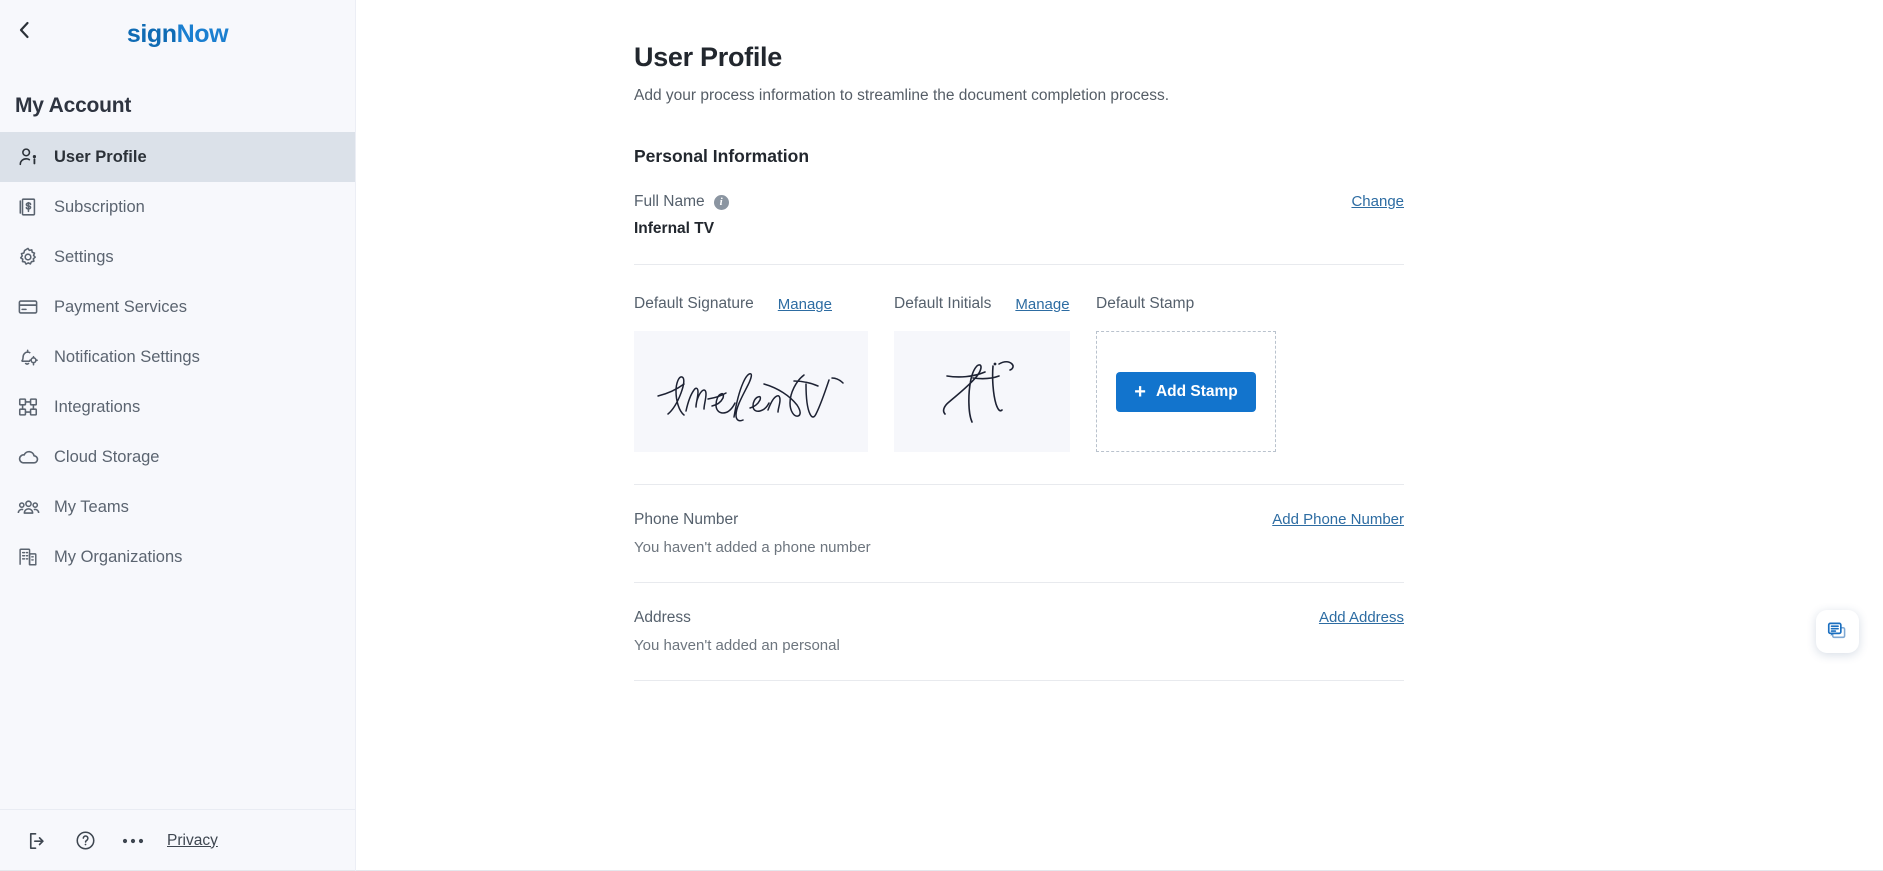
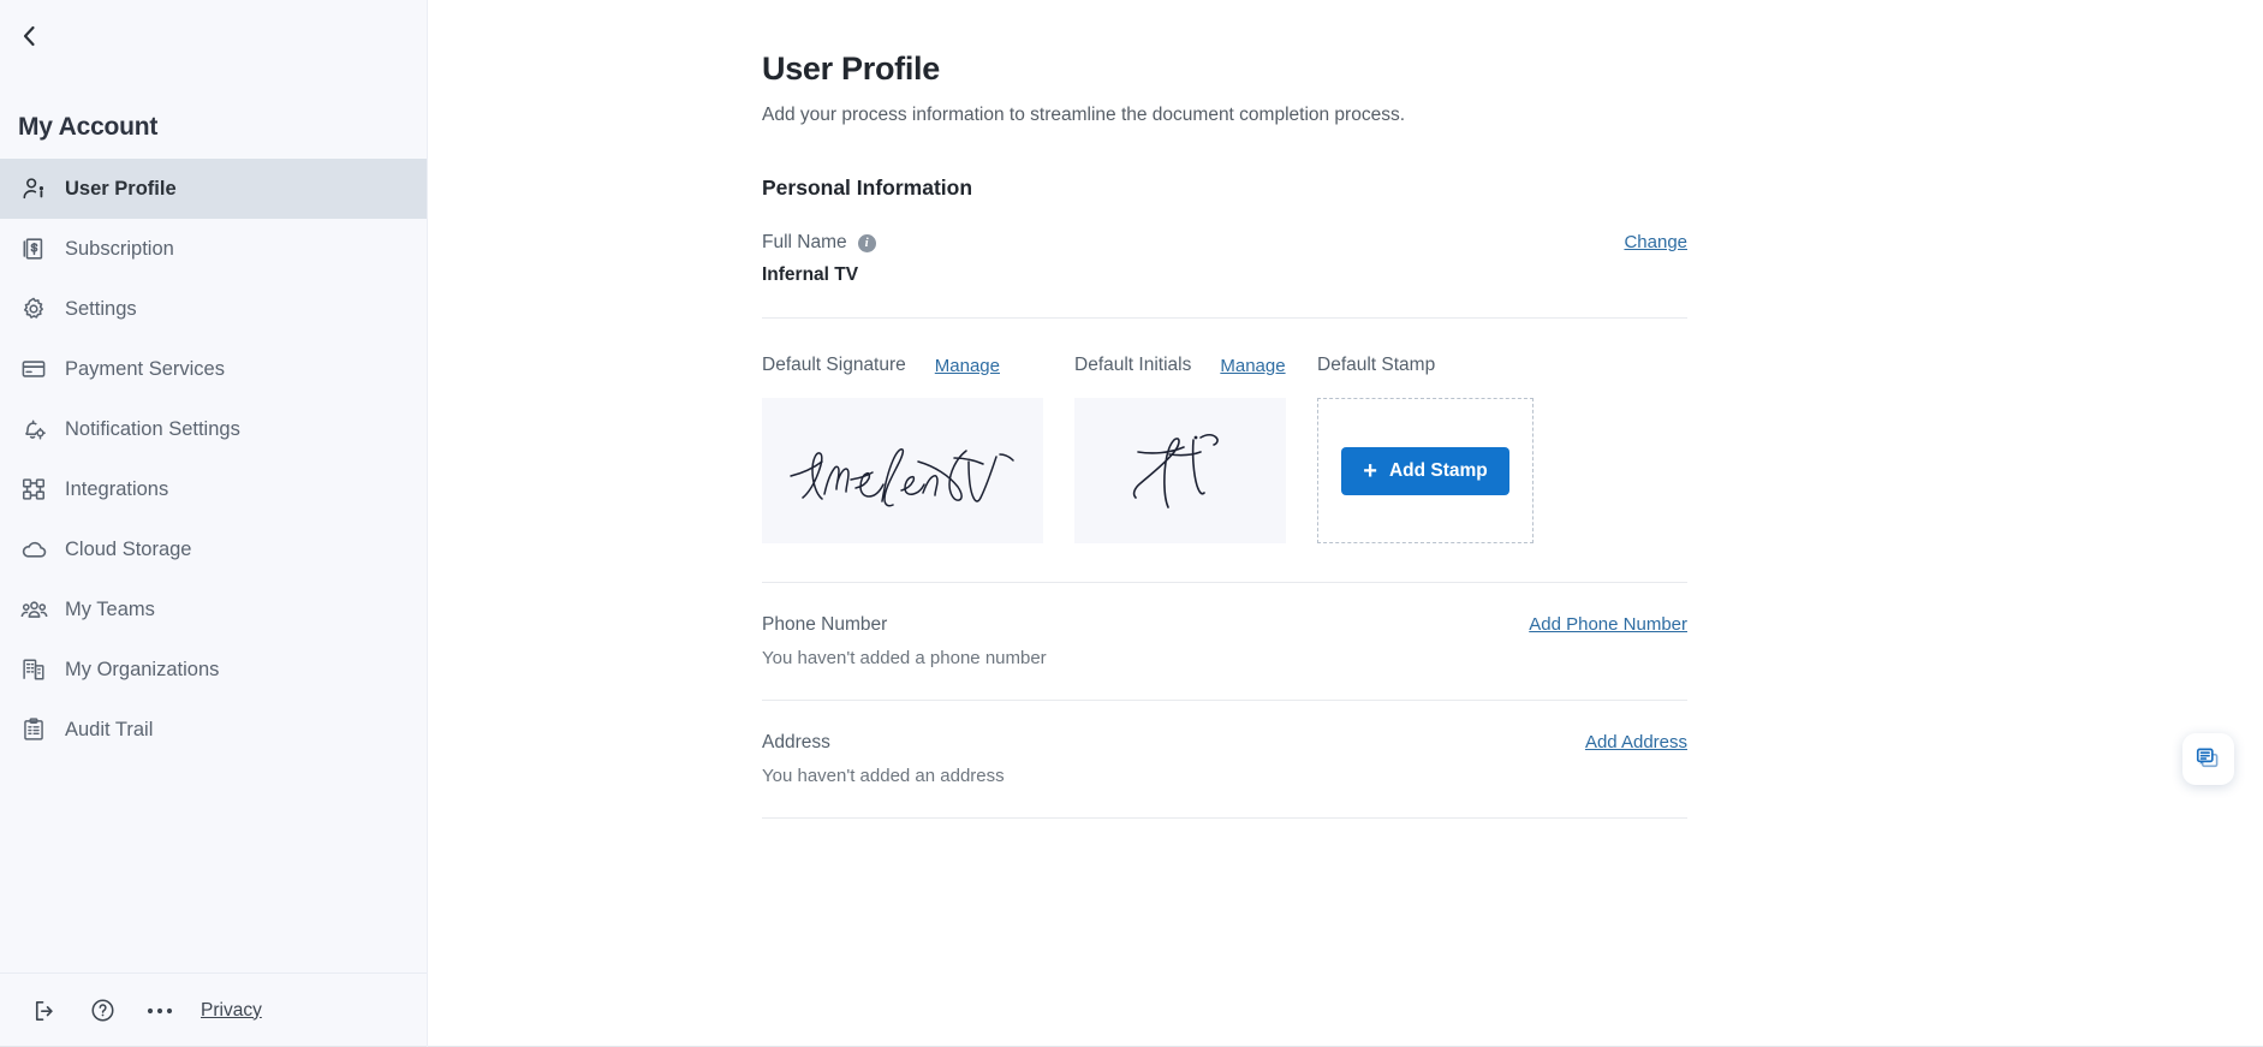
- signNow
  My Account
  User Profile
  Subscription
  Settings
  Payment Services
  Notification Settings
  Integrations
  Cloud Storage
  My Teams
  My Organizations
+ Audit Trail
  Privacy
  User Profile
  Add your process information to streamline the document completion process.
  Personal Information
  Full Name
  i
  Change
  Infernal TV
  Default Signature
  Manage
  Default Initials
  Manage
  Default Stamp
  +
  Add Stamp
  Phone Number
  Add Phone Number
  You haven't added a phone number
  Address
  Add Address
- You haven't added an personal
+ You haven't added an address
